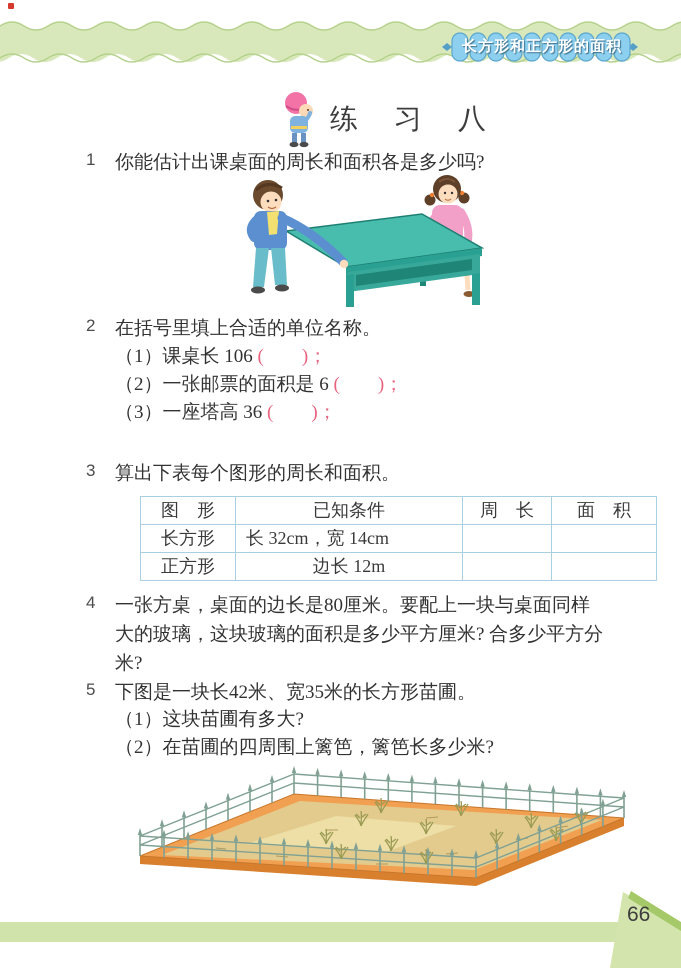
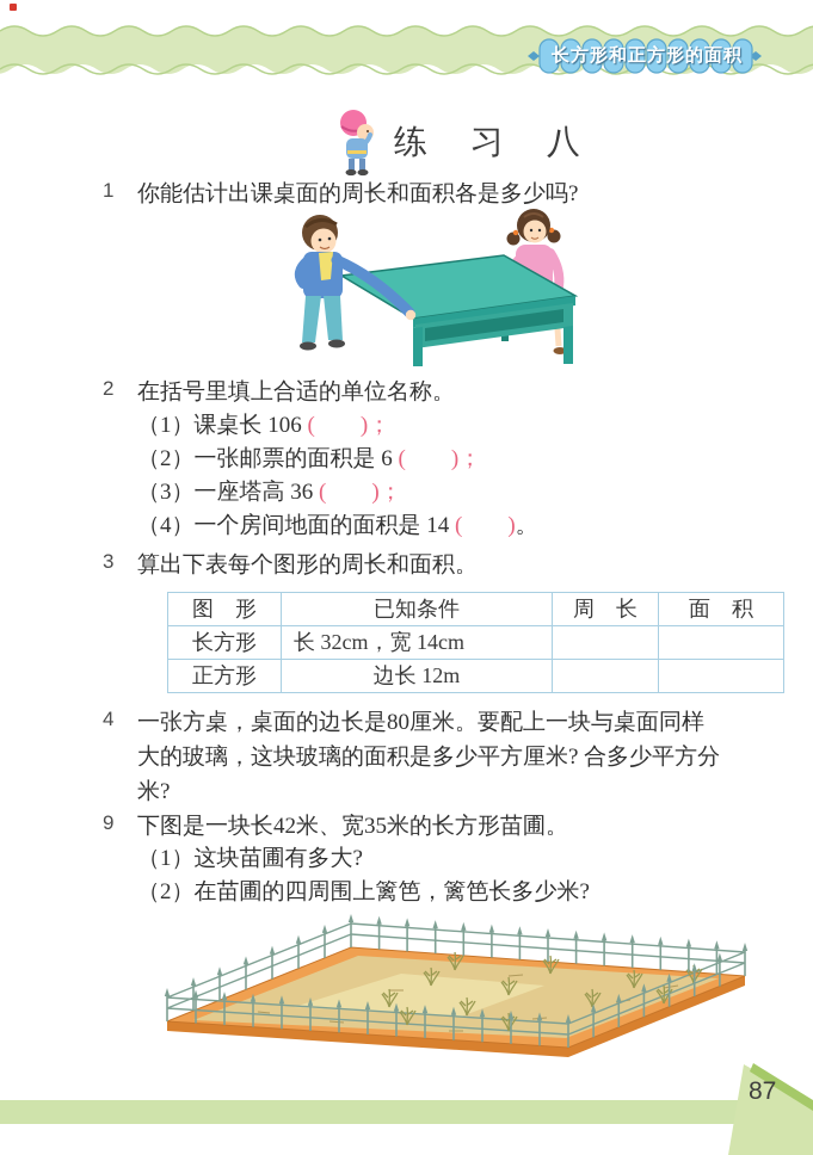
  长方形和正方形的面积
  练 习 八
  1
  你能估计出课桌面的周长和面积各是多少吗?
  2
  在括号里填上合适的单位名称。
  （1）课桌长 106 ( )；
  （2）一张邮票的面积是 6 ( )；
  （3）一座塔高 36 ( )；
+ （4）一个房间地面的面积是 14 ( )。
  3
  算出下表每个图形的周长和面积。
  图 形	已知条件	周 长	面 积
  长方形	长 32cm，宽 14cm
  正方形	边长 12m
  4
  一张方桌，桌面的边长是80厘米。要配上一块与桌面同样大的玻璃，这块玻璃的面积是多少平方厘米? 合多少平方分米?
- 5
+ 9
  下图是一块长42米、宽35米的长方形苗圃。
  （1）这块苗圃有多大?
  （2）在苗圃的四周围上篱笆，篱笆长多少米?
- 66
+ 87
